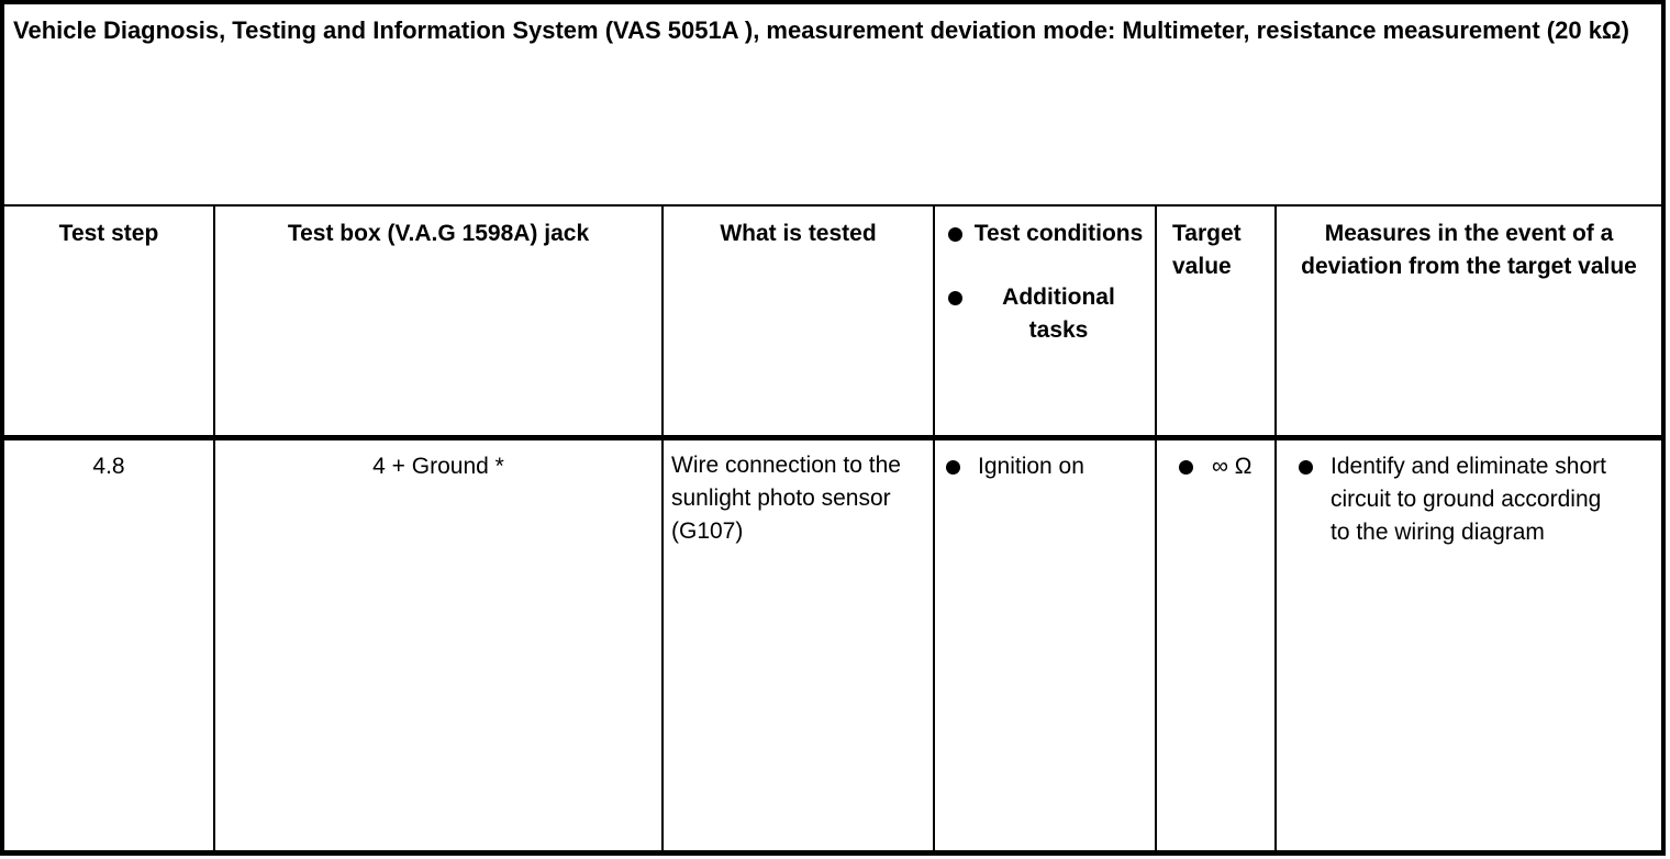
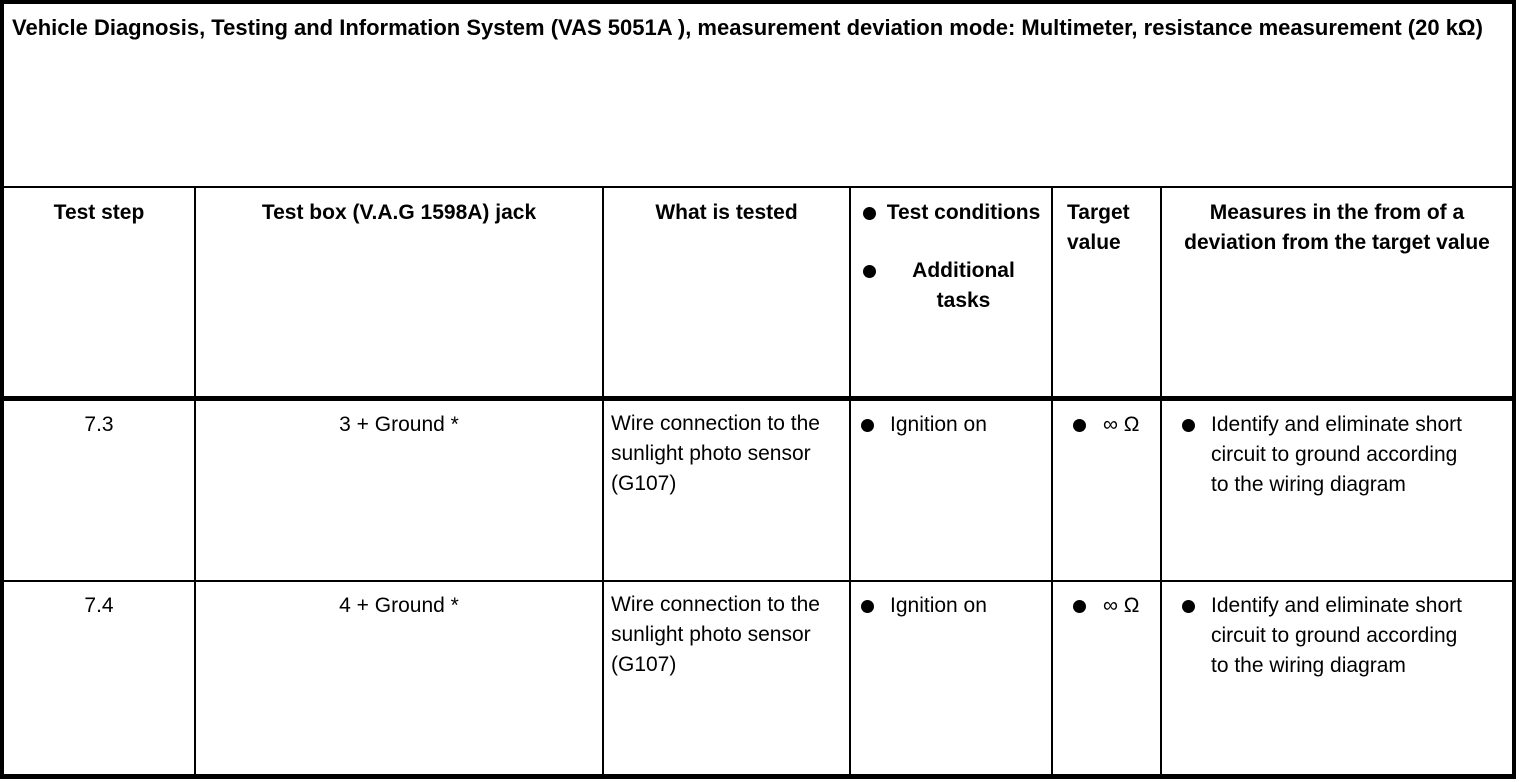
  Vehicle Diagnosis, Testing and Information System (VAS 5051A ), measurement deviation mode: Multimeter, resistance measurement (20 kΩ)
- Test step	Test box (V.A.G 1598A) jack	What is tested	Test conditions Additional tasks	Target value	Measures in the event of a deviation from the target value
+ Test step	Test box (V.A.G 1598A) jack	What is tested	Test conditions Additional tasks	Target value	Measures in the from of a deviation from the target value
+ 7.3	3 + Ground *	Wire connection to the sunlight photo sensor (G107)	Ignition on	∞ Ω	Identify and eliminate short circuit to ground according to the wiring diagram
- 4.8	4 + Ground *	Wire connection to the sunlight photo sensor (G107)	Ignition on	∞ Ω	Identify and eliminate short circuit to ground according to the wiring diagram
+ 7.4	4 + Ground *	Wire connection to the sunlight photo sensor (G107)	Ignition on	∞ Ω	Identify and eliminate short circuit to ground according to the wiring diagram
